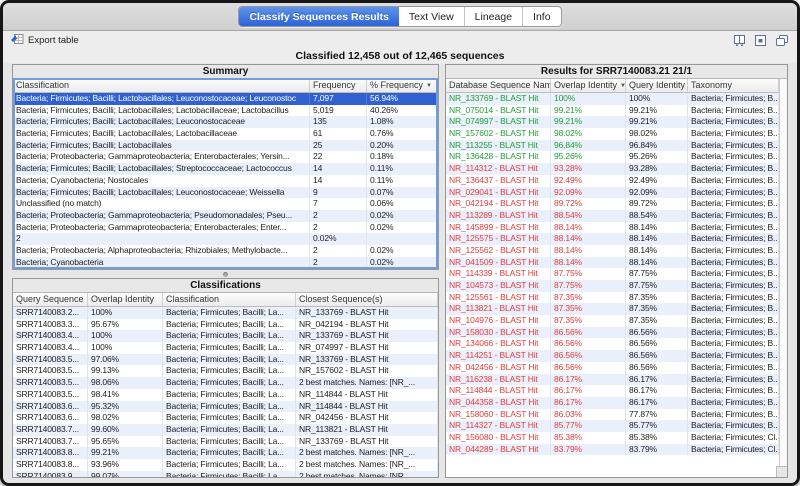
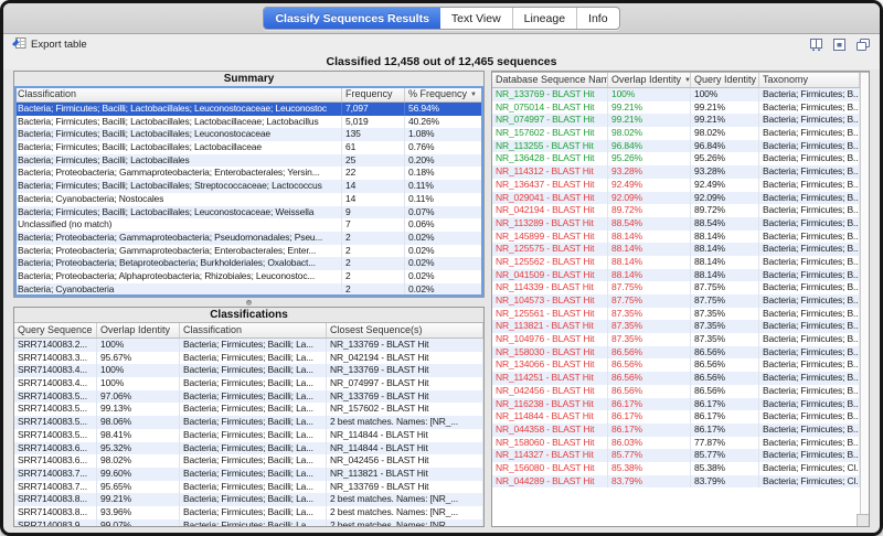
  Classify Sequences Results
  Text View
  Lineage
  Info
  Export table
  Classified 12,458 out of 12,465 sequences
  Summary
  Classification
  Frequency
  % Frequency
  Bacteria; Firmicutes; Bacilli; Lactobacillales; Leuconostocaceae; Leuconostoc
  7,097
  56.94%
  Bacteria; Firmicutes; Bacilli; Lactobacillales; Lactobacillaceae; Lactobacillus
  5,019
  40.26%
  Bacteria; Firmicutes; Bacilli; Lactobacillales; Leuconostocaceae
  135
  1.08%
  Bacteria; Firmicutes; Bacilli; Lactobacillales; Lactobacillaceae
  61
  0.76%
  Bacteria; Firmicutes; Bacilli; Lactobacillales
  25
  0.20%
  Bacteria; Proteobacteria; Gammaproteobacteria; Enterobacterales; Yersin...
  22
  0.18%
  Bacteria; Firmicutes; Bacilli; Lactobacillales; Streptococcaceae; Lactococcus
  14
  0.11%
  Bacteria; Cyanobacteria; Nostocales
  14
  0.11%
  Bacteria; Firmicutes; Bacilli; Lactobacillales; Leuconostocaceae; Weissella
  9
  0.07%
  Unclassified (no match)
  7
  0.06%
  Bacteria; Proteobacteria; Gammaproteobacteria; Pseudomonadales; Pseu...
  2
  0.02%
  Bacteria; Proteobacteria; Gammaproteobacteria; Enterobacterales; Enter...
  2
  0.02%
+ Bacteria; Proteobacteria; Betaproteobacteria; Burkholderiales; Oxalobact...
  2
  0.02%
- Bacteria; Proteobacteria; Alphaproteobacteria; Rhizobiales; Methylobacte...
+ Bacteria; Proteobacteria; Alphaproteobacteria; Rhizobiales; Leuconostoc...
  2
  0.02%
  Bacteria; Cyanobacteria
  2
  0.02%
  Classifications
  Query Sequence
  Overlap Identity
  Classification
  Closest Sequence(s)
  SRR7140083.2...
  100%
  Bacteria; Firmicutes; Bacilli; La...
  NR_133769 - BLAST Hit
  SRR7140083.3...
  95.67%
  Bacteria; Firmicutes; Bacilli; La...
  NR_042194 - BLAST Hit
  SRR7140083.4...
  100%
  Bacteria; Firmicutes; Bacilli; La...
  NR_133769 - BLAST Hit
  SRR7140083.4...
  100%
  Bacteria; Firmicutes; Bacilli; La...
  NR_074997 - BLAST Hit
  SRR7140083.5...
  97.06%
  Bacteria; Firmicutes; Bacilli; La...
  NR_133769 - BLAST Hit
  SRR7140083.5...
  99.13%
  Bacteria; Firmicutes; Bacilli; La...
  NR_157602 - BLAST Hit
  SRR7140083.5...
  98.06%
  Bacteria; Firmicutes; Bacilli; La...
  2 best matches. Names: [NR_...
  SRR7140083.5...
  98.41%
  Bacteria; Firmicutes; Bacilli; La...
  NR_114844 - BLAST Hit
  SRR7140083.6...
  95.32%
  Bacteria; Firmicutes; Bacilli; La...
  NR_114844 - BLAST Hit
  SRR7140083.6...
  98.02%
  Bacteria; Firmicutes; Bacilli; La...
  NR_042456 - BLAST Hit
  SRR7140083.7...
  99.60%
  Bacteria; Firmicutes; Bacilli; La...
  NR_113821 - BLAST Hit
  SRR7140083.7...
  95.65%
  Bacteria; Firmicutes; Bacilli; La...
  NR_133769 - BLAST Hit
  SRR7140083.8...
  99.21%
  Bacteria; Firmicutes; Bacilli; La...
  2 best matches. Names: [NR_...
  SRR7140083.8...
  93.96%
  Bacteria; Firmicutes; Bacilli; La...
  2 best matches. Names: [NR_...
  SRR7140083.9...
  99.07%
  Bacteria; Firmicutes; Bacilli; La...
  2 best matches. Names: [NR_...
- Results for SRR7140083.21 21/1
  Database Sequence Nam
  Overlap Identity
  Query Identity
  Taxonomy
  NR_133769 - BLAST Hit
  100%
  100%
  Bacteria; Firmicutes; B..
  NR_075014 - BLAST Hit
  99.21%
  99.21%
  Bacteria; Firmicutes; B..
  NR_074997 - BLAST Hit
  99.21%
  99.21%
  Bacteria; Firmicutes; B..
  NR_157602 - BLAST Hit
  98.02%
  98.02%
  Bacteria; Firmicutes; B..
  NR_113255 - BLAST Hit
  96.84%
  96.84%
  Bacteria; Firmicutes; B..
  NR_136428 - BLAST Hit
  95.26%
  95.26%
  Bacteria; Firmicutes; B..
  NR_114312 - BLAST Hit
  93.28%
  93.28%
  Bacteria; Firmicutes; B..
  NR_136437 - BLAST Hit
  92.49%
  92.49%
  Bacteria; Firmicutes; B..
  NR_029041 - BLAST Hit
  92.09%
  92.09%
  Bacteria; Firmicutes; B..
  NR_042194 - BLAST Hit
  89.72%
  89.72%
  Bacteria; Firmicutes; B..
  NR_113289 - BLAST Hit
  88.54%
  88.54%
  Bacteria; Firmicutes; B..
  NR_145899 - BLAST Hit
  88.14%
  88.14%
  Bacteria; Firmicutes; B..
  NR_125575 - BLAST Hit
  88.14%
  88.14%
  Bacteria; Firmicutes; B..
  NR_125562 - BLAST Hit
  88.14%
  88.14%
  Bacteria; Firmicutes; B..
  NR_041509 - BLAST Hit
  88.14%
  88.14%
  Bacteria; Firmicutes; B..
  NR_114339 - BLAST Hit
  87.75%
  87.75%
  Bacteria; Firmicutes; B..
  NR_104573 - BLAST Hit
  87.75%
  87.75%
  Bacteria; Firmicutes; B..
  NR_125561 - BLAST Hit
  87.35%
  87.35%
  Bacteria; Firmicutes; B..
  NR_113821 - BLAST Hit
  87.35%
  87.35%
  Bacteria; Firmicutes; B..
  NR_104976 - BLAST Hit
  87.35%
  87.35%
  Bacteria; Firmicutes; B..
  NR_158030 - BLAST Hit
  86.56%
  86.56%
  Bacteria; Firmicutes; B..
  NR_134066 - BLAST Hit
  86.56%
  86.56%
  Bacteria; Firmicutes; B..
  NR_114251 - BLAST Hit
  86.56%
  86.56%
  Bacteria; Firmicutes; B..
  NR_042456 - BLAST Hit
  86.56%
  86.56%
  Bacteria; Firmicutes; B..
  NR_116238 - BLAST Hit
  86.17%
  86.17%
  Bacteria; Firmicutes; B..
  NR_114844 - BLAST Hit
  86.17%
  86.17%
  Bacteria; Firmicutes; B..
  NR_044358 - BLAST Hit
  86.17%
  86.17%
  Bacteria; Firmicutes; B..
  NR_158060 - BLAST Hit
  86.03%
  77.87%
  Bacteria; Firmicutes; B..
  NR_114327 - BLAST Hit
  85.77%
  85.77%
  Bacteria; Firmicutes; B..
  NR_156080 - BLAST Hit
  85.38%
  85.38%
  Bacteria; Firmicutes; Cl.
  NR_044289 - BLAST Hit
  83.79%
  83.79%
  Bacteria; Firmicutes; Cl.
